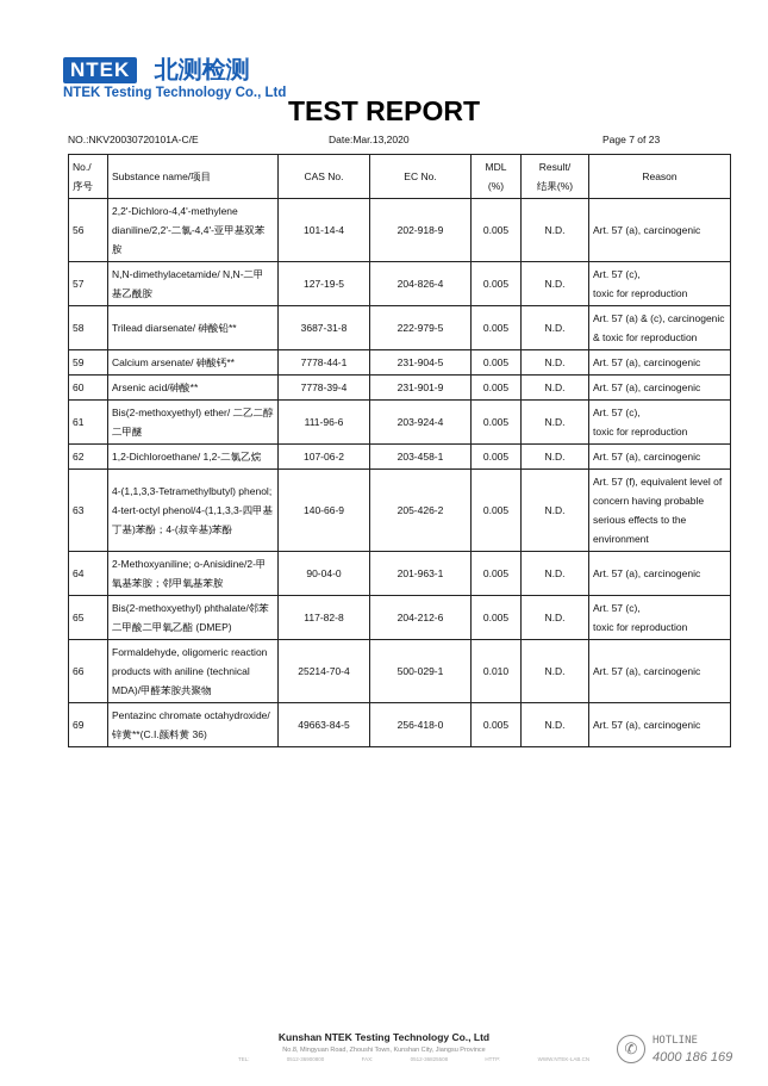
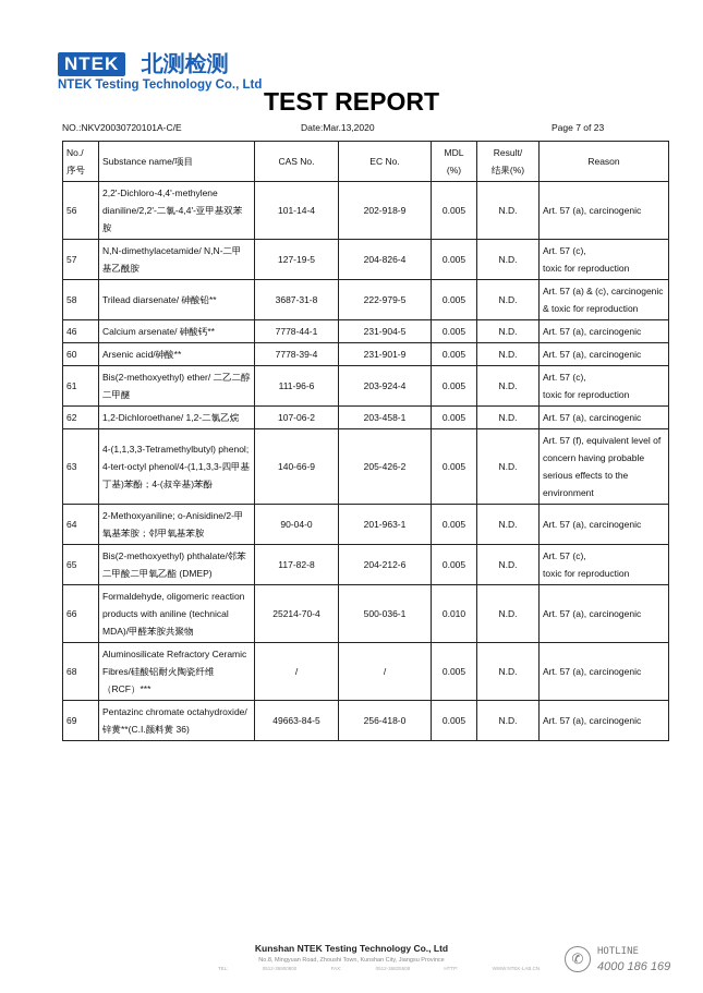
  NTEK 北测检测
  NTEK Testing Technology Co., Ltd
  TEST REPORT
  NO.:NKV20030720101A-C/E
  Date:Mar.13,2020
  Page 7 of 23
  No./ 序号	Substance name/项目	CAS No.	EC No.	MDL (%)	Result/ 结果(%)	Reason
  56	2,2'-Dichloro-4,4'-methylene dianiline/2,2'-二氯-4,4'-亚甲基双苯胺	101-14-4	202-918-9	0.005	N.D.	Art. 57 (a), carcinogenic
  57	N,N-dimethylacetamide/ N,N-二甲基乙酰胺	127-19-5	204-826-4	0.005	N.D.	Art. 57 (c), toxic for reproduction
  58	Trilead diarsenate/ 砷酸铅**	3687-31-8	222-979-5	0.005	N.D.	Art. 57 (a) & (c), carcinogenic & toxic for reproduction
- 59	Calcium arsenate/ 砷酸钙**	7778-44-1	231-904-5	0.005	N.D.	Art. 57 (a), carcinogenic
+ 46	Calcium arsenate/ 砷酸钙**	7778-44-1	231-904-5	0.005	N.D.	Art. 57 (a), carcinogenic
  60	Arsenic acid/砷酸**	7778-39-4	231-901-9	0.005	N.D.	Art. 57 (a), carcinogenic
  61	Bis(2-methoxyethyl) ether/ 二乙二醇二甲醚	111-96-6	203-924-4	0.005	N.D.	Art. 57 (c), toxic for reproduction
  62	1,2-Dichloroethane/ 1,2-二氯乙烷	107-06-2	203-458-1	0.005	N.D.	Art. 57 (a), carcinogenic
  63	4-(1,1,3,3-Tetramethylbutyl) phenol; 4-tert-octyl phenol/4-(1,1,3,3-四甲基丁基)苯酚；4-(叔辛基)苯酚	140-66-9	205-426-2	0.005	N.D.	Art. 57 (f), equivalent level of concern having probable serious effects to the environment
  64	2-Methoxyaniline; o-Anisidine/2-甲氧基苯胺；邻甲氧基苯胺	90-04-0	201-963-1	0.005	N.D.	Art. 57 (a), carcinogenic
  65	Bis(2-methoxyethyl) phthalate/邻苯二甲酸二甲氧乙酯 (DMEP)	117-82-8	204-212-6	0.005	N.D.	Art. 57 (c), toxic for reproduction
- 66	Formaldehyde, oligomeric reaction products with aniline (technical MDA)/甲醛苯胺共聚物	25214-70-4	500-029-1	0.010	N.D.	Art. 57 (a), carcinogenic
+ 66	Formaldehyde, oligomeric reaction products with aniline (technical MDA)/甲醛苯胺共聚物	25214-70-4	500-036-1	0.010	N.D.	Art. 57 (a), carcinogenic
+ 68	Aluminosilicate Refractory Ceramic Fibres/硅酸铝耐火陶瓷纤维（RCF）***	/	/	0.005	N.D.	Art. 57 (a), carcinogenic
  69	Pentazinc chromate octahydroxide/ 锌黄**(C.I.颜料黄 36)	49663-84-5	256-418-0	0.005	N.D.	Art. 57 (a), carcinogenic
  Kunshan NTEK Testing Technology Co., Ltd
  ✆
  HOTLINE
  4000 186 169
